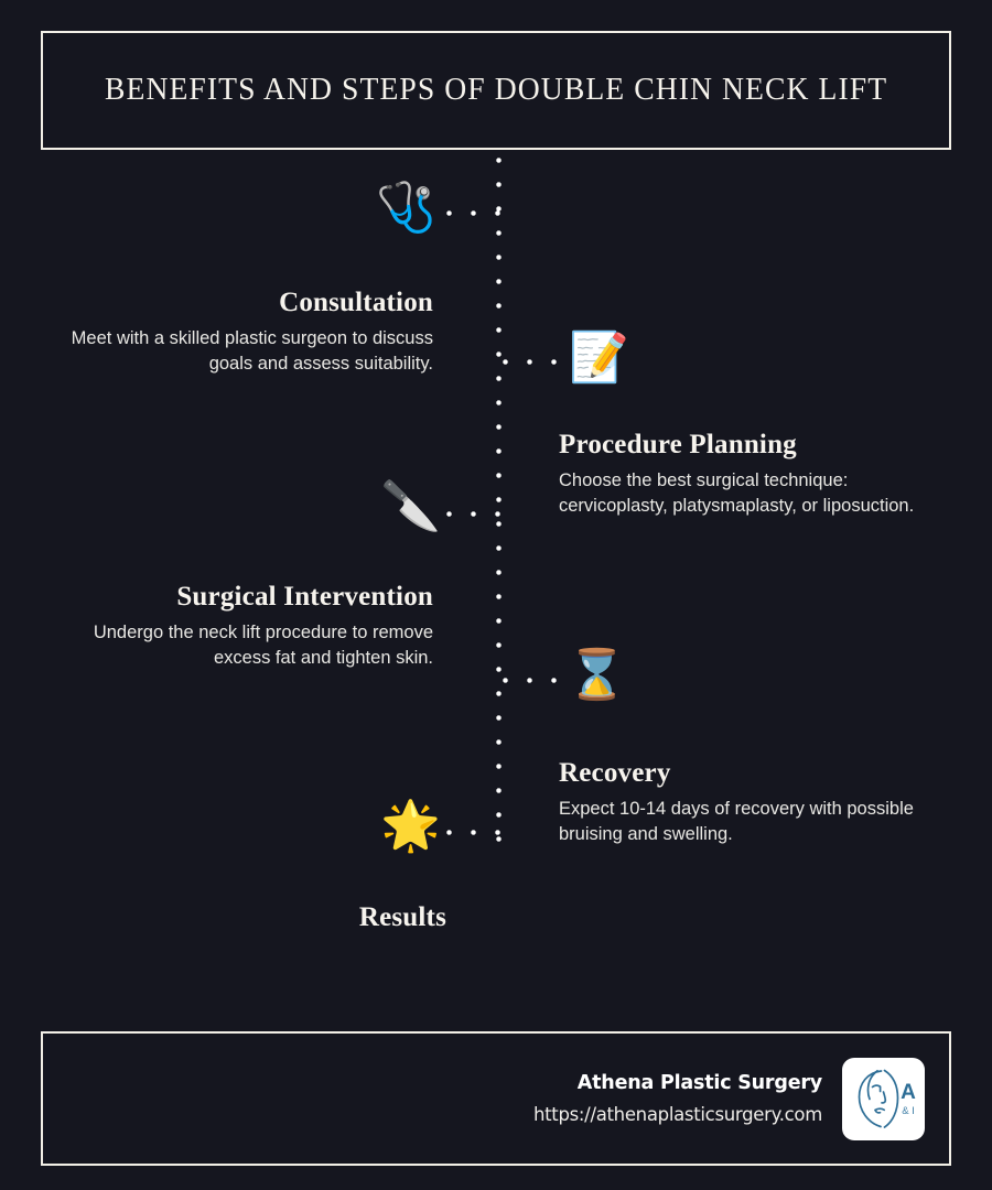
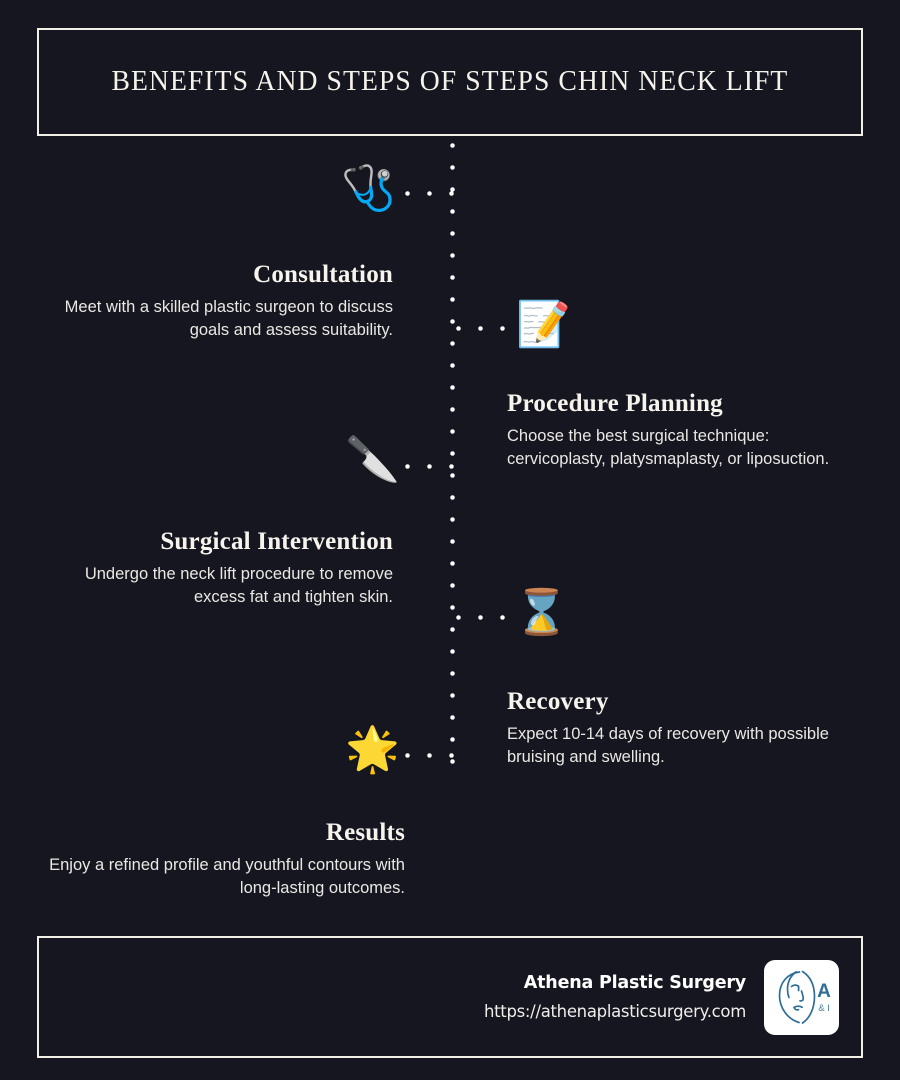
- BENEFITS AND STEPS OF DOUBLE CHIN NECK LIFT
+ BENEFITS AND STEPS OF STEPS CHIN NECK LIFT
  🩺
  Consultation
  Meet with a skilled plastic surgeon to discuss goals and assess suitability.
  📝
  Procedure Planning
  Choose the best surgical technique: cervicoplasty, platysmaplasty, or liposuction.
  🔪
  Surgical Intervention
  Undergo the neck lift procedure to remove excess fat and tighten skin.
  ⌛
  Recovery
  Expect 10-14 days of recovery with possible bruising and swelling.
  🌟
  Results
+ Enjoy a refined profile and youthful contours with long-lasting outcomes.
  Athena Plastic Surgery
  https://athenaplasticsurgery.com
  A
  & I
